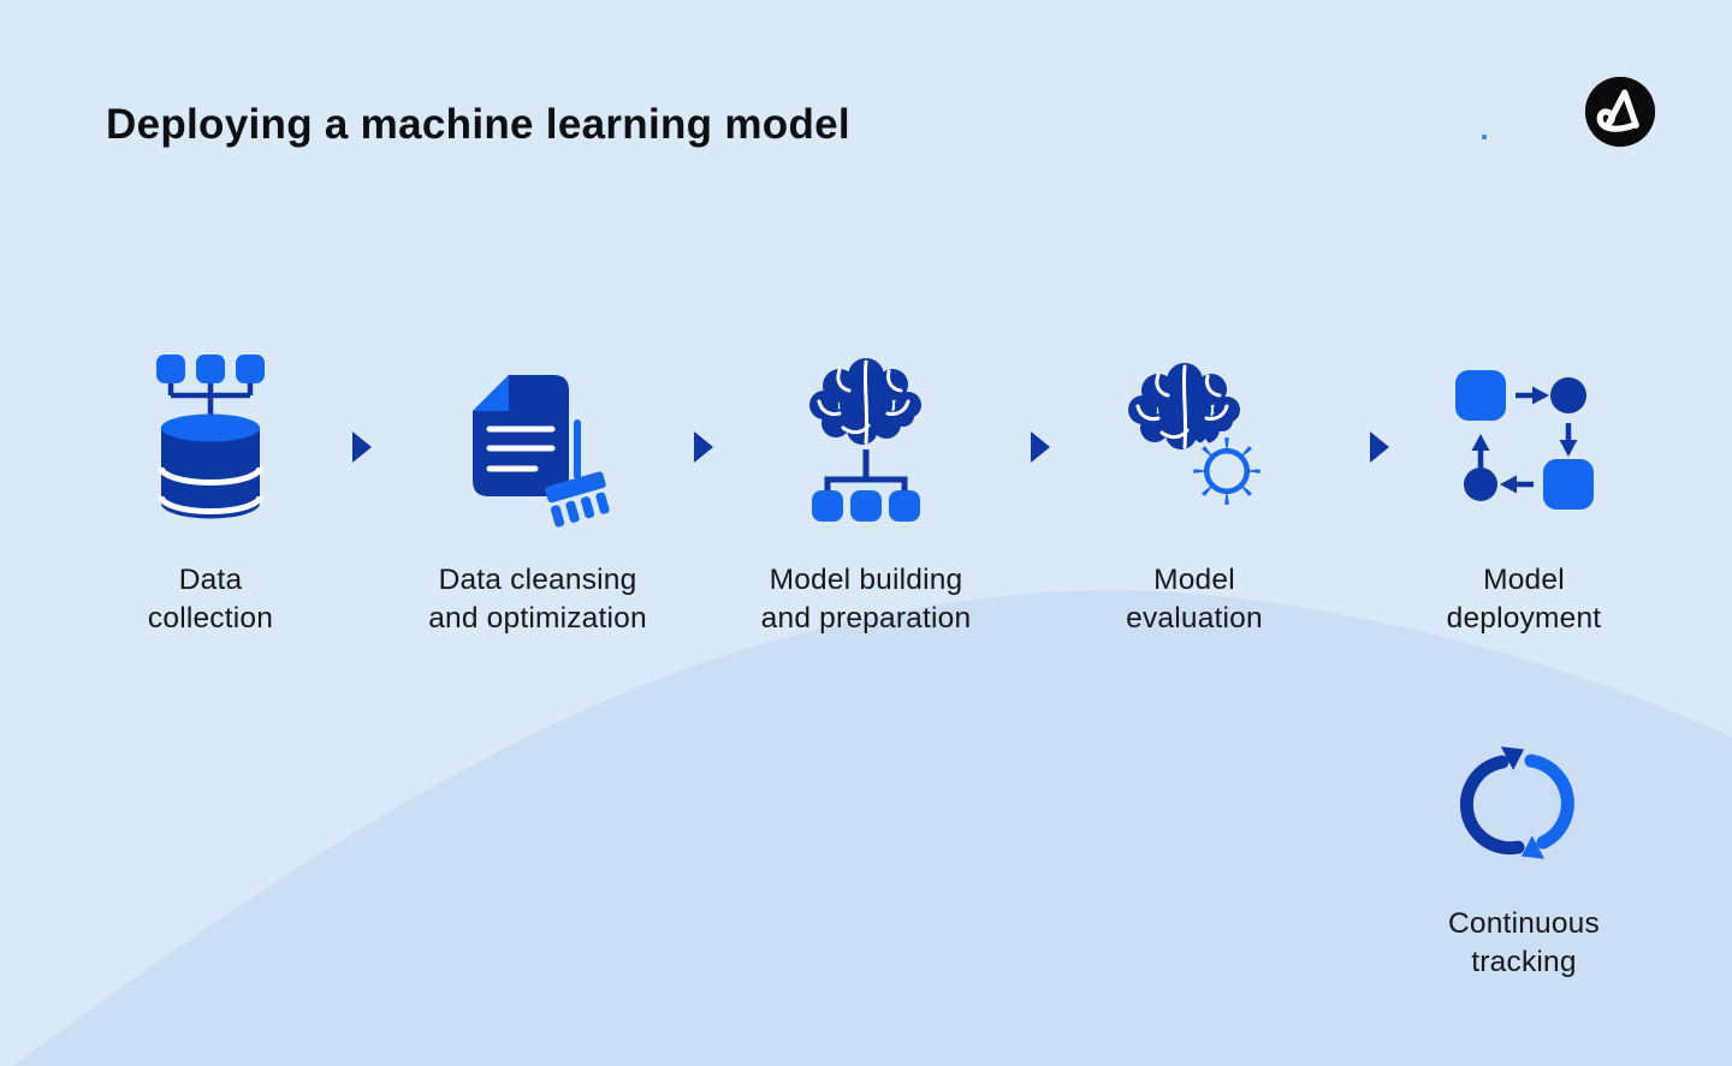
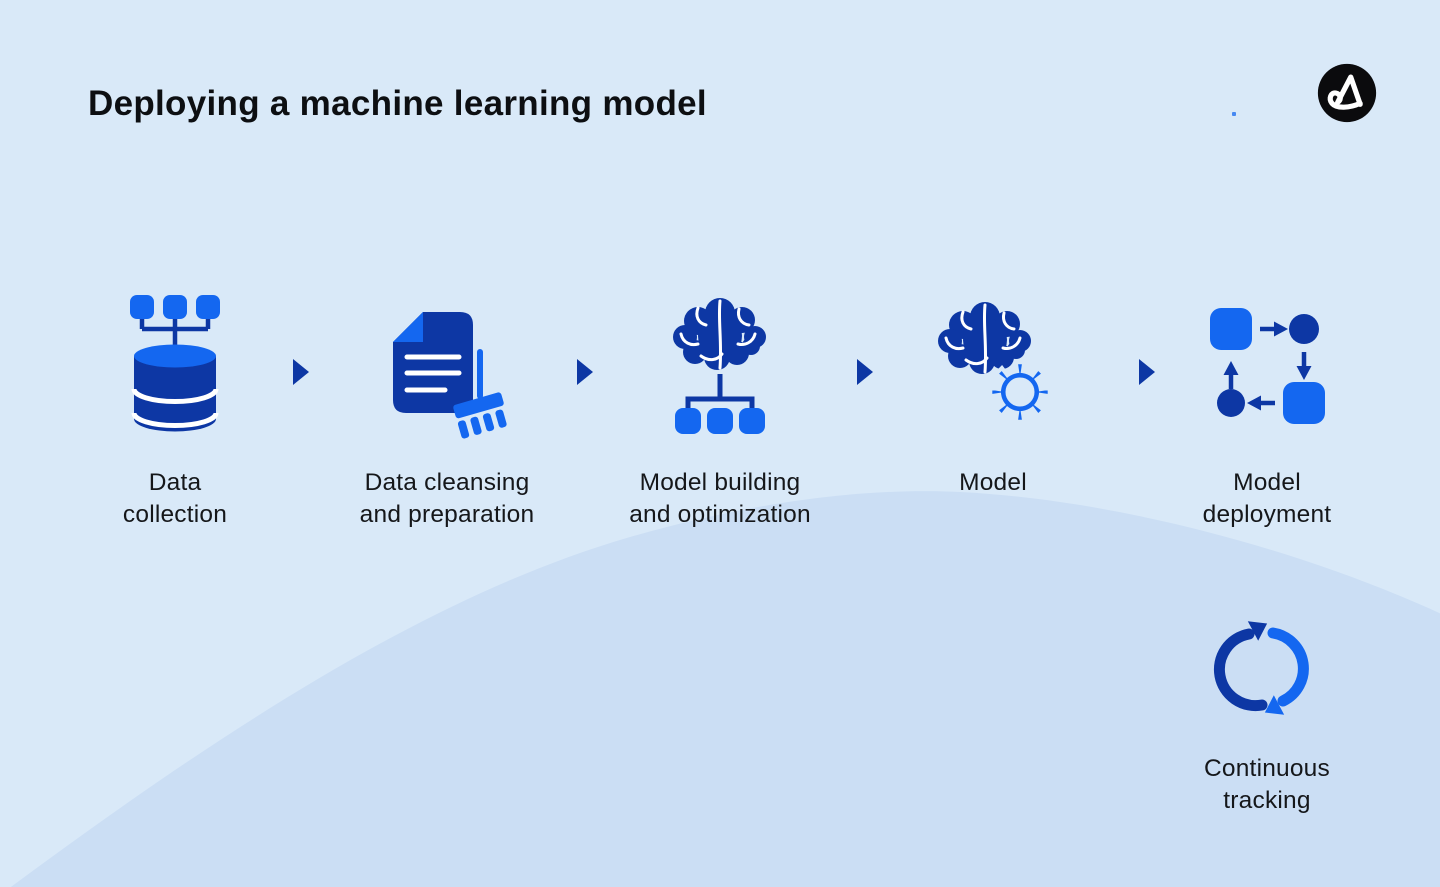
  Deploying a machine learning model
  Data
  collection
  Data cleansing
- and optimization
+ and preparation
  Model building
- and preparation
+ and optimization
  Model
- evaluation
  Model
  deployment
  Continuous
  tracking
